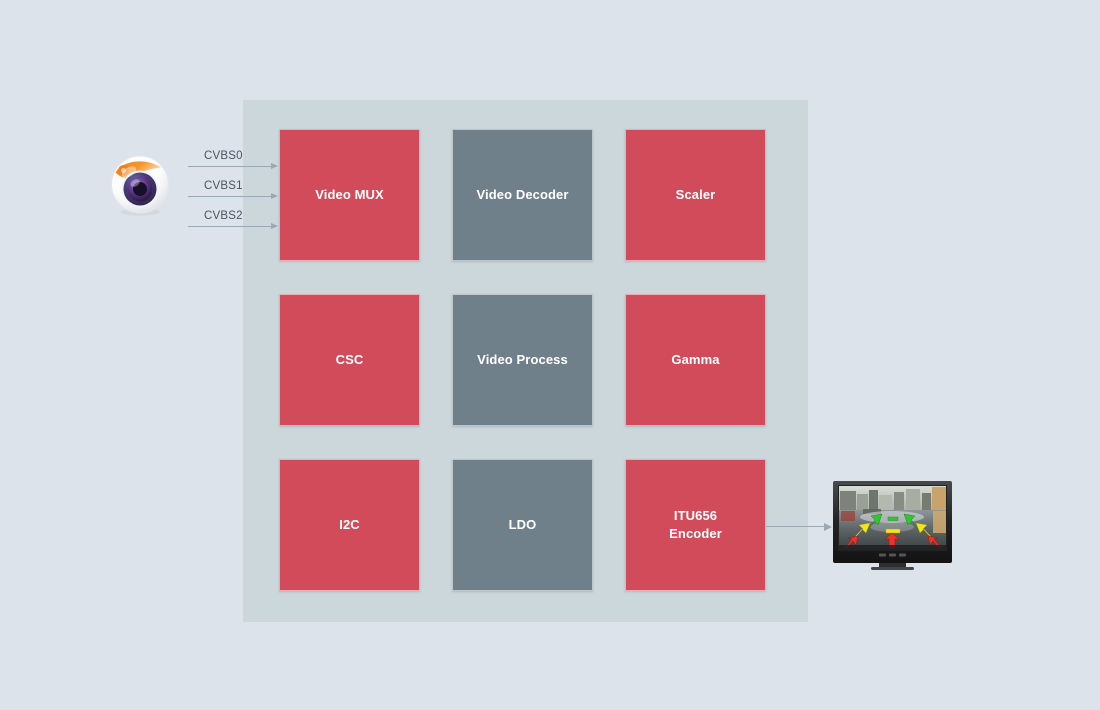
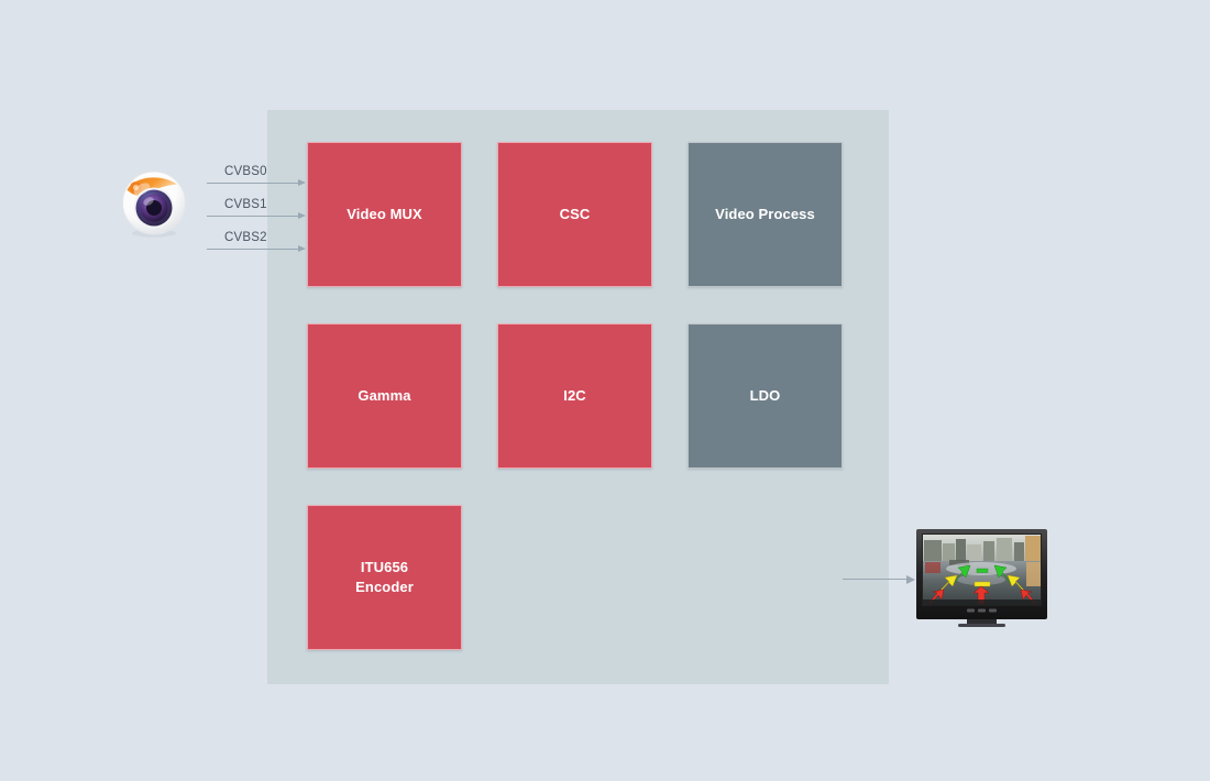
  CVBS0
  CVBS1
  CVBS2
  Video MUX
- Video Decoder
- Scaler
  CSC
  Video Process
  Gamma
  I2C
  LDO
  ITU656
  Encoder
